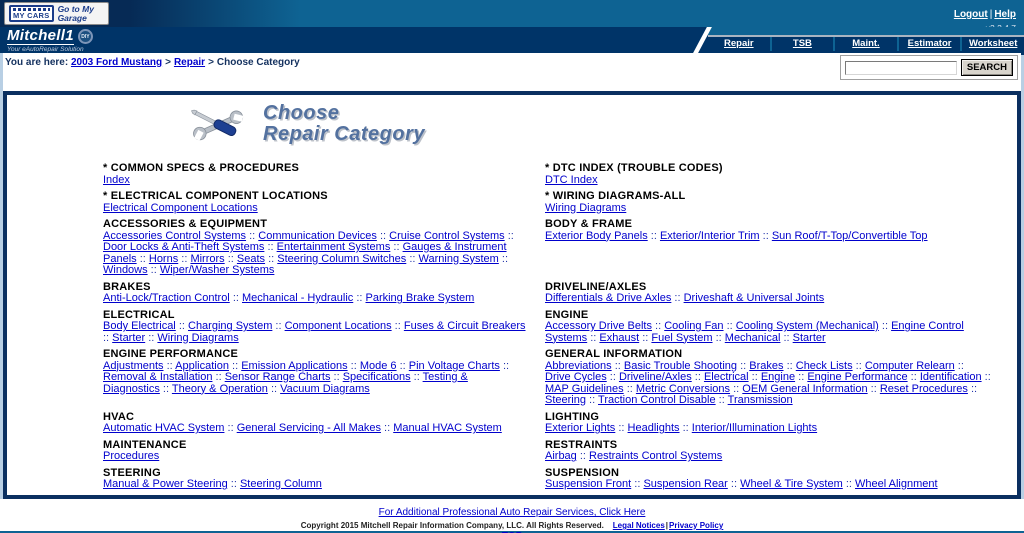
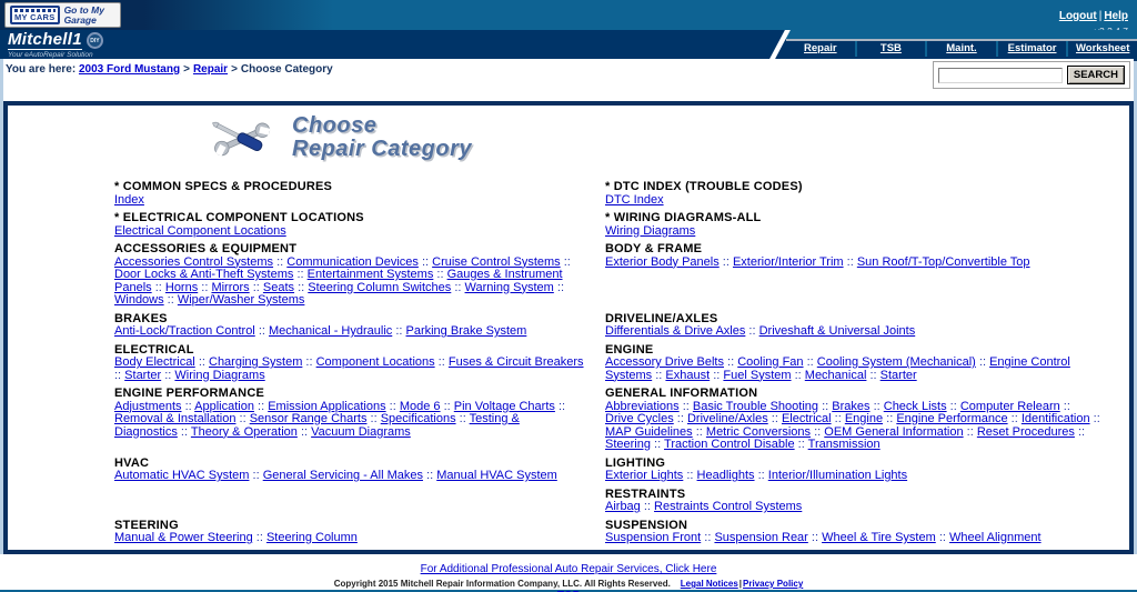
  MY CARS
  Go to My Garage
  Logout | Help
  Mitchell1
  Repair
  TSB
  Maint.
  Estimator
  Worksheet
  You are here: 2003 Ford Mustang > Repair > Choose Category
  SEARCH
  Choose
  Repair Category
  * COMMON SPECS & PROCEDURES
  Index
  * DTC INDEX (TROUBLE CODES)
  DTC Index
  * ELECTRICAL COMPONENT LOCATIONS
  Electrical Component Locations
  * WIRING DIAGRAMS-ALL
  Wiring Diagrams
  ACCESSORIES & EQUIPMENT
  Accessories Control Systems :: Communication Devices :: Cruise Control Systems :: Door Locks & Anti-Theft Systems :: Entertainment Systems :: Gauges & Instrument Panels :: Horns :: Mirrors :: Seats :: Steering Column Switches :: Warning System :: Windows :: Wiper/Washer Systems
  BODY & FRAME
  Exterior Body Panels :: Exterior/Interior Trim :: Sun Roof/T-Top/Convertible Top
  BRAKES
  Anti-Lock/Traction Control :: Mechanical - Hydraulic :: Parking Brake System
  DRIVELINE/AXLES
  Differentials & Drive Axles :: Driveshaft & Universal Joints
  ELECTRICAL
  Body Electrical :: Charging System :: Component Locations :: Fuses & Circuit Breakers :: Starter :: Wiring Diagrams
  ENGINE
  Accessory Drive Belts :: Cooling Fan :: Cooling System (Mechanical) :: Engine Control Systems :: Exhaust :: Fuel System :: Mechanical :: Starter
  ENGINE PERFORMANCE
  Adjustments :: Application :: Emission Applications :: Mode 6 :: Pin Voltage Charts :: Removal & Installation :: Sensor Range Charts :: Specifications :: Testing & Diagnostics :: Theory & Operation :: Vacuum Diagrams
  GENERAL INFORMATION
  Abbreviations :: Basic Trouble Shooting :: Brakes :: Check Lists :: Computer Relearn :: Drive Cycles :: Driveline/Axles :: Electrical :: Engine :: Engine Performance :: Identification :: MAP Guidelines :: Metric Conversions :: OEM General Information :: Reset Procedures :: Steering :: Traction Control Disable :: Transmission
  HVAC
  Automatic HVAC System :: General Servicing - All Makes :: Manual HVAC System
  LIGHTING
  Exterior Lights :: Headlights :: Interior/Illumination Lights
- MAINTENANCE
- Procedures
  RESTRAINTS
  Airbag :: Restraints Control Systems
  STEERING
  Manual & Power Steering :: Steering Column
  SUSPENSION
  Suspension Front :: Suspension Rear :: Wheel & Tire System :: Wheel Alignment
  For Additional Professional Auto Repair Services, Click Here
  Copyright 2015 Mitchell Repair Information Company, LLC. All Rights Reserved. Legal Notices|Privacy Policy
